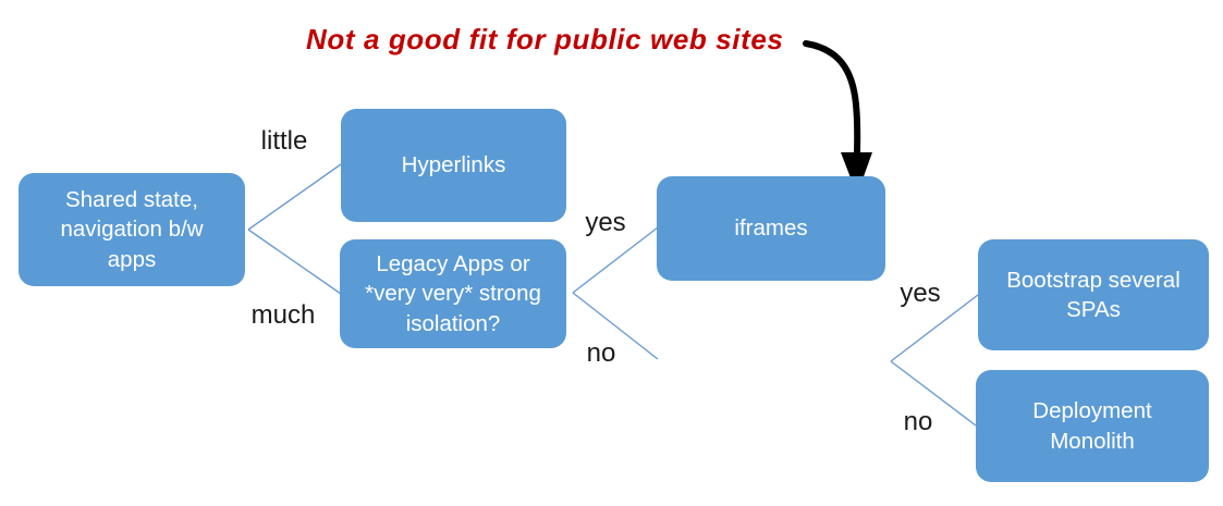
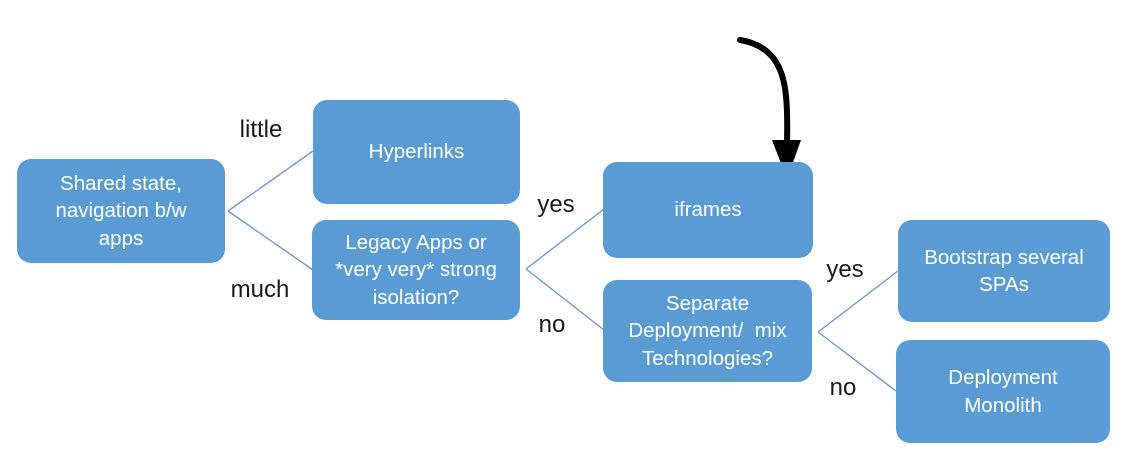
- Not a good fit for public web sites
  Shared state,
  navigation b/w
  apps
  Hyperlinks
  Legacy Apps or
  *very very* strong
  isolation?
  iframes
+ Separate
+ Deployment/ mix
+ Technologies?
  Bootstrap several
  SPAs
  Deployment
  Monolith
  little
  much
  yes
  no
  yes
  no
